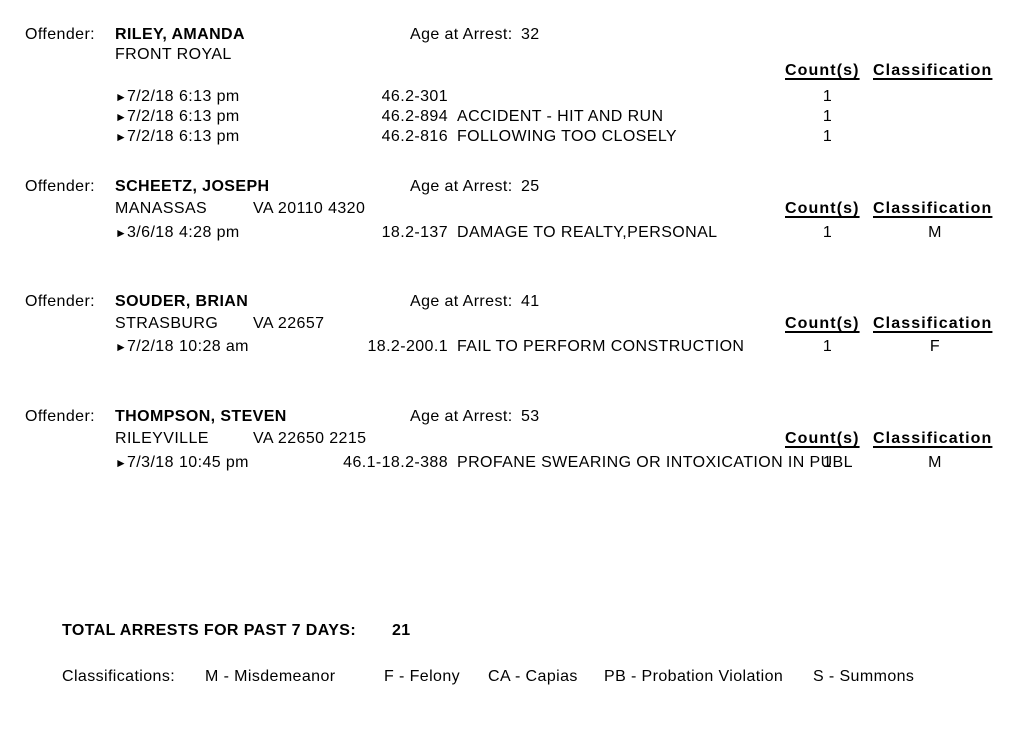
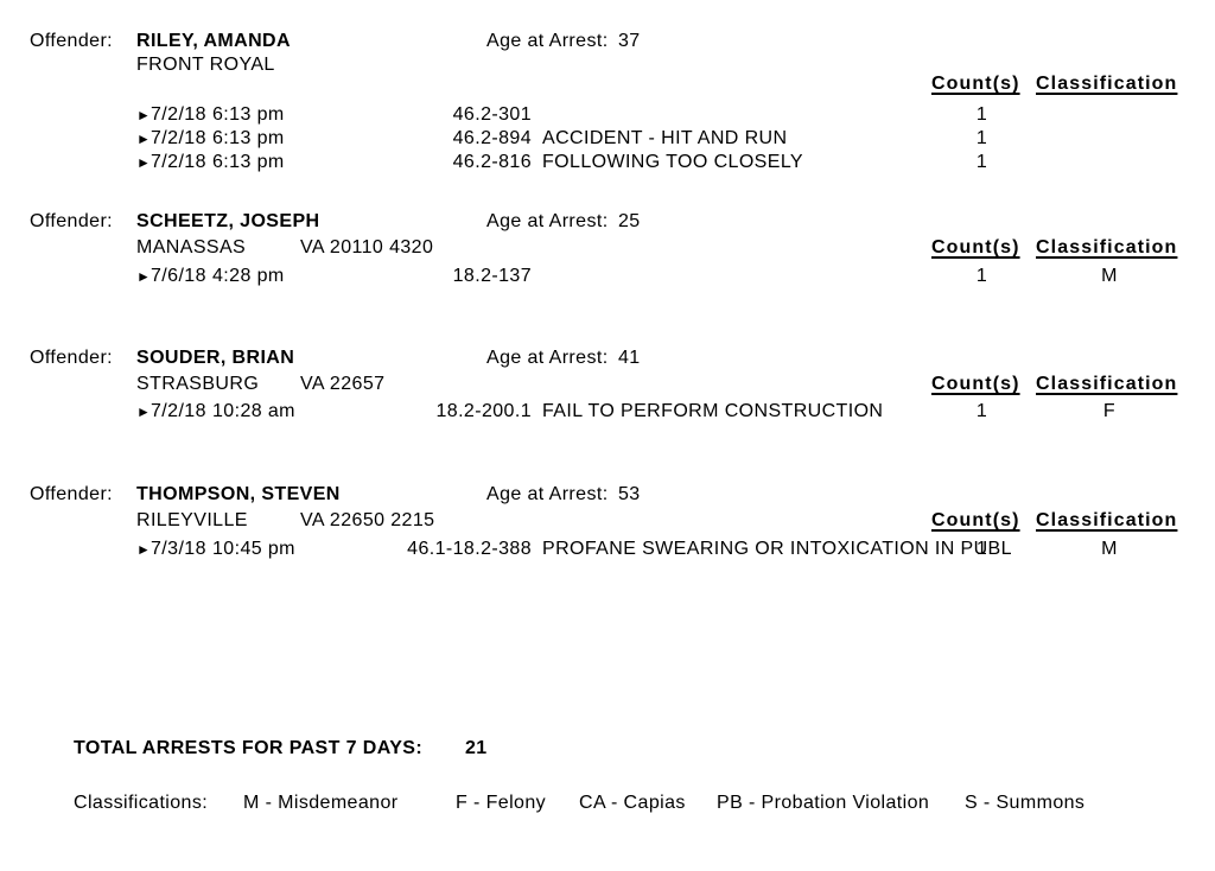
  Offender:
  RILEY, AMANDA
  Age at Arrest:
- 32
+ 37
  FRONT ROYAL
  Count(s)
  Classification
  ►
  7/2/18
  6:13 pm
  46.2-301
  1
  ►
  7/2/18
  6:13 pm
  46.2-894
  ACCIDENT - HIT AND RUN
  1
  ►
  7/2/18
  6:13 pm
  46.2-816
  FOLLOWING TOO CLOSELY
  1
  Offender:
  SCHEETZ, JOSEPH
  Age at Arrest:
  25
  MANASSAS
  VA 20110 4320
  Count(s)
  Classification
  ►
- 3/6/18
+ 7/6/18
  4:28 pm
  18.2-137
- DAMAGE TO REALTY,PERSONAL
  1
  M
  Offender:
  SOUDER, BRIAN
  Age at Arrest:
  41
  STRASBURG
  VA 22657
  Count(s)
  Classification
  ►
  7/2/18
  10:28 am
  18.2-200.1
  FAIL TO PERFORM CONSTRUCTION
  1
  F
  Offender:
  THOMPSON, STEVEN
  Age at Arrest:
  53
  RILEYVILLE
  VA 22650 2215
  Count(s)
  Classification
  ►
  7/3/18
  10:45 pm
  46.1-18.2-388
  PROFANE SWEARING OR INTOXICATION IN PUBL
  1
  M
  TOTAL ARRESTS FOR PAST 7 DAYS:
  21
  Classifications:
  M - Misdemeanor
  F - Felony
  CA - Capias
  PB - Probation Violation
  S - Summons
